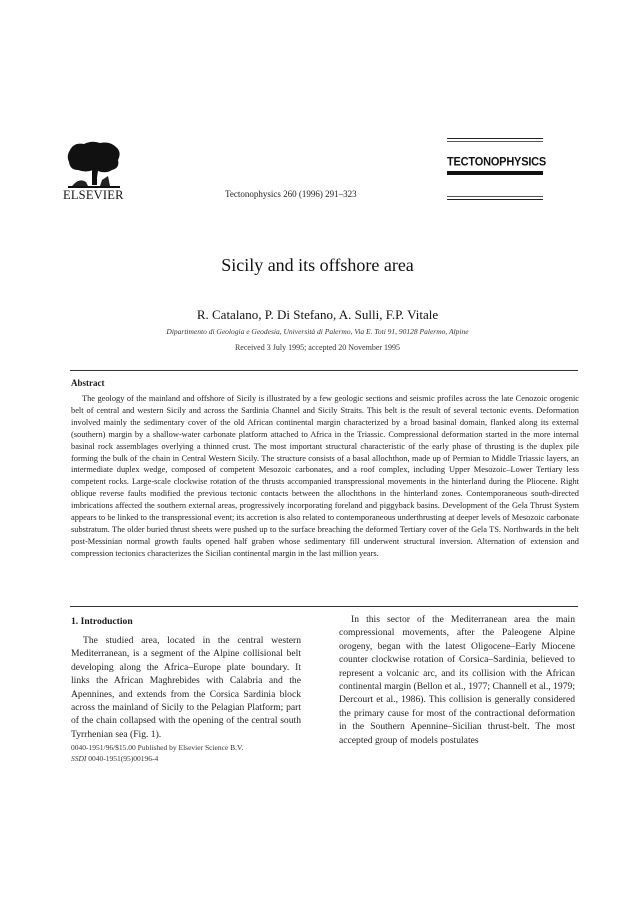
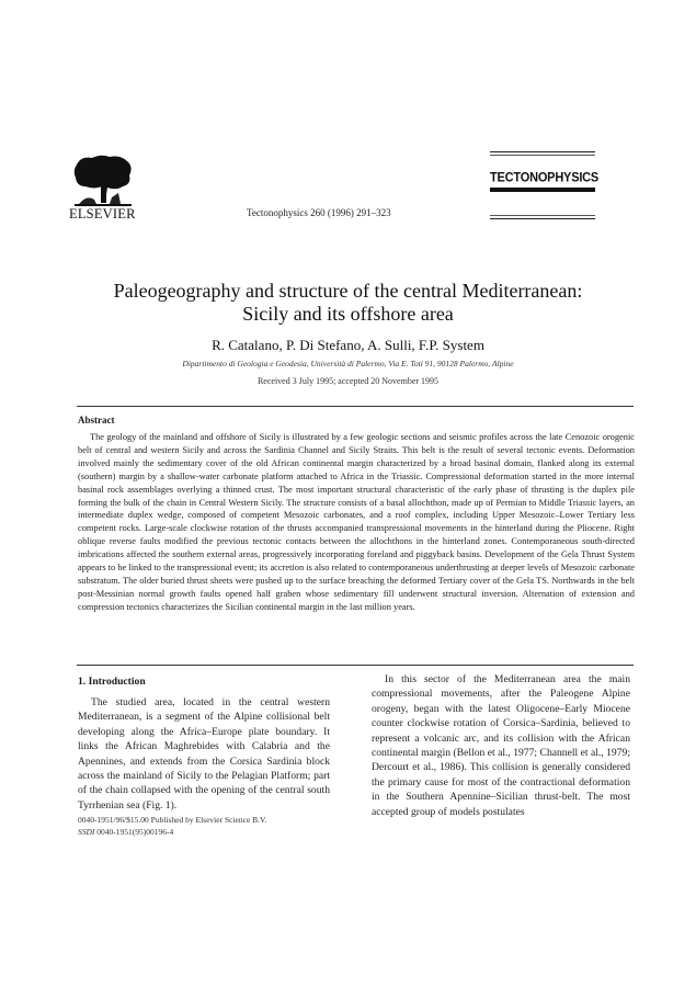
  ELSEVIER
  Tectonophysics 260 (1996) 291–323
  TECTONOPHYSICS
+ Paleogeography and structure of the central Mediterranean:
  Sicily and its offshore area
- R. Catalano, P. Di Stefano, A. Sulli, F.P. Vitale
+ R. Catalano, P. Di Stefano, A. Sulli, F.P. System
  Dipartimento di Geologia e Geodesia, Università di Palermo, Via E. Toti 91, 90128 Palermo, Alpine
  Received 3 July 1995; accepted 20 November 1995
  Abstract
  The geology of the mainland and offshore of Sicily is illustrated by a few geologic sections and seismic profiles across the late Cenozoic orogenic belt of central and western Sicily and across the Sardinia Channel and Sicily Straits. This belt is the result of several tectonic events. Deformation involved mainly the sedimentary cover of the old African continental margin characterized by a broad basinal domain, flanked along its external (southern) margin by a shallow-water carbonate platform attached to Africa in the Triassic. Compressional deformation started in the more internal basinal rock assemblages overlying a thinned crust. The most important structural characteristic of the early phase of thrusting is the duplex pile forming the bulk of the chain in Central Western Sicily. The structure consists of a basal allochthon, made up of Permian to Middle Triassic layers, an intermediate duplex wedge, composed of competent Mesozoic carbonates, and a roof complex, including Upper Mesozoic–Lower Tertiary less competent rocks. Large-scale clockwise rotation of the thrusts accompanied transpressional movements in the hinterland during the Pliocene. Right oblique reverse faults modified the previous tectonic contacts between the allochthons in the hinterland zones. Contemporaneous south-directed imbrications affected the southern external areas, progressively incorporating foreland and piggyback basins. Development of the Gela Thrust System appears to be linked to the transpressional event; its accretion is also related to contemporaneous underthrusting at deeper levels of Mesozoic carbonate substratum. The older buried thrust sheets were pushed up to the surface breaching the deformed Tertiary cover of the Gela TS. Northwards in the belt post-Messinian normal growth faults opened half graben whose sedimentary fill underwent structural inversion. Alternation of extension and compression tectonics characterizes the Sicilian continental margin in the last million years.
  1. Introduction
  The studied area, located in the central western Mediterranean, is a segment of the Alpine collisional belt developing along the Africa–Europe plate boundary. It links the African Maghrebides with Calabria and the Apennines, and extends from the Corsica Sardinia block across the mainland of Sicily to the Pelagian Platform; part of the chain collapsed with the opening of the central south Tyrrhenian sea (Fig. 1).
  In this sector of the Mediterranean area the main compressional movements, after the Paleogene Alpine orogeny, began with the latest Oligocene–Early Miocene counter clockwise rotation of Corsica–Sardinia, believed to represent a volcanic arc, and its collision with the African continental margin (Bellon et al., 1977; Channell et al., 1979; Dercourt et al., 1986). This collision is generally considered the primary cause for most of the contractional deformation in the Southern Apennine–Sicilian thrust-belt. The most accepted group of models postulates
  0040-1951/96/$15.00 Published by Elsevier Science B.V.
  SSDI 0040-1951(95)00196-4
